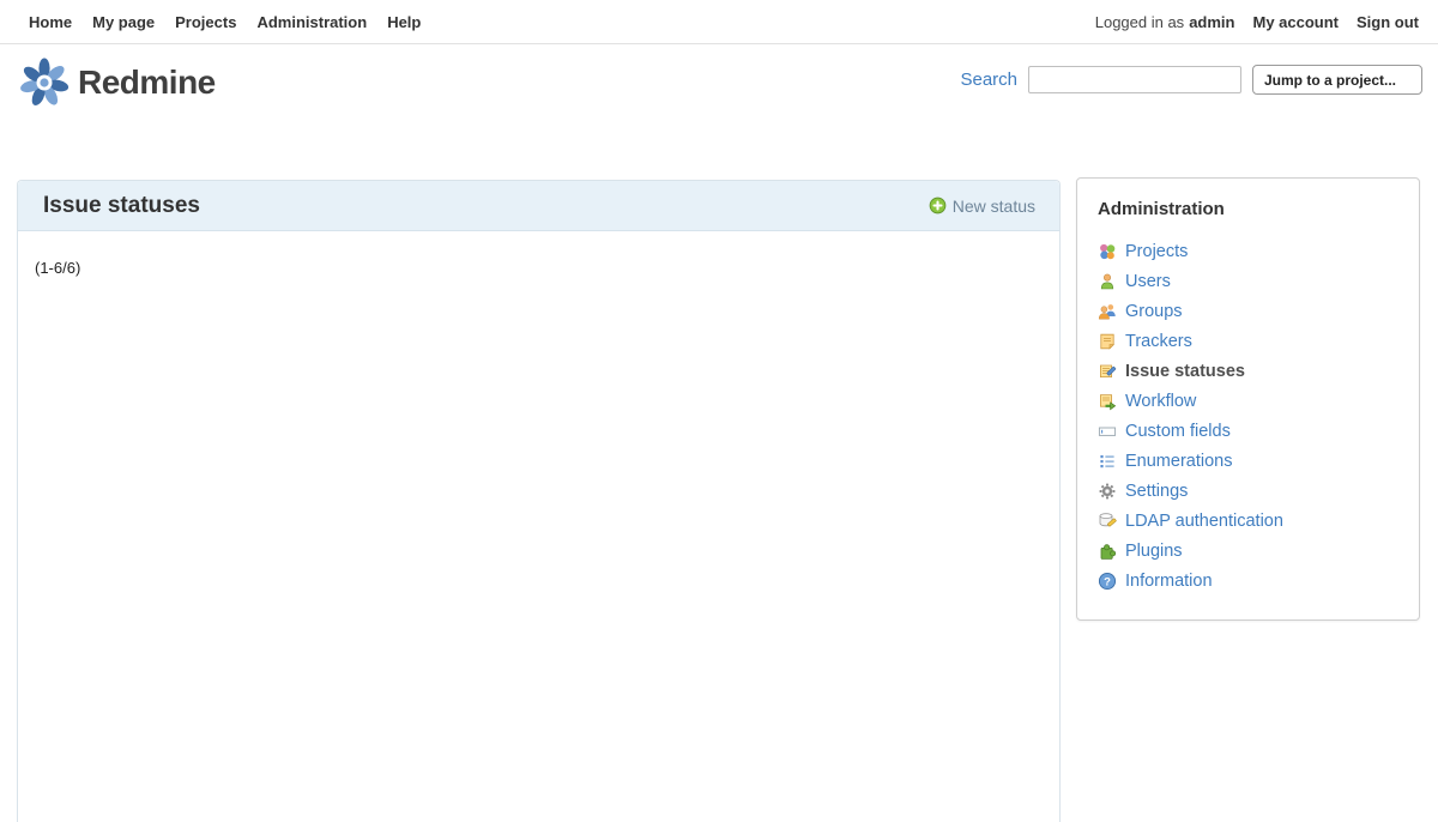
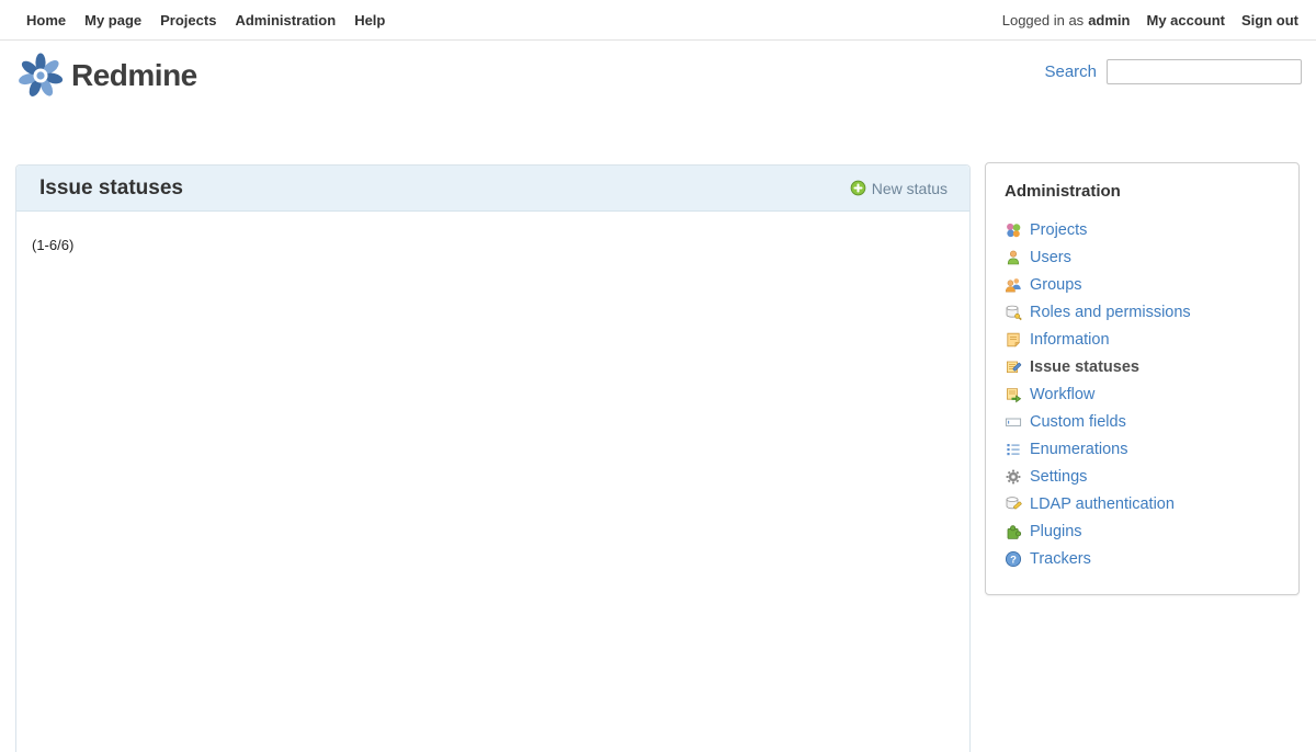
  Home My page Projects Administration Help
  Logged in as admin
  My account
  Sign out
  Redmine
  Search
- Jump to a project...
  Issue statuses
  New status
  (1-6/6)
  Administration
  Projects
  Users
  Groups
+ Roles and permissions
- Trackers
+ Information
  Issue statuses
  Workflow
  Custom fields
  Enumerations
  Settings
  LDAP authentication
  Plugins
  ?
- Information
+ Trackers
